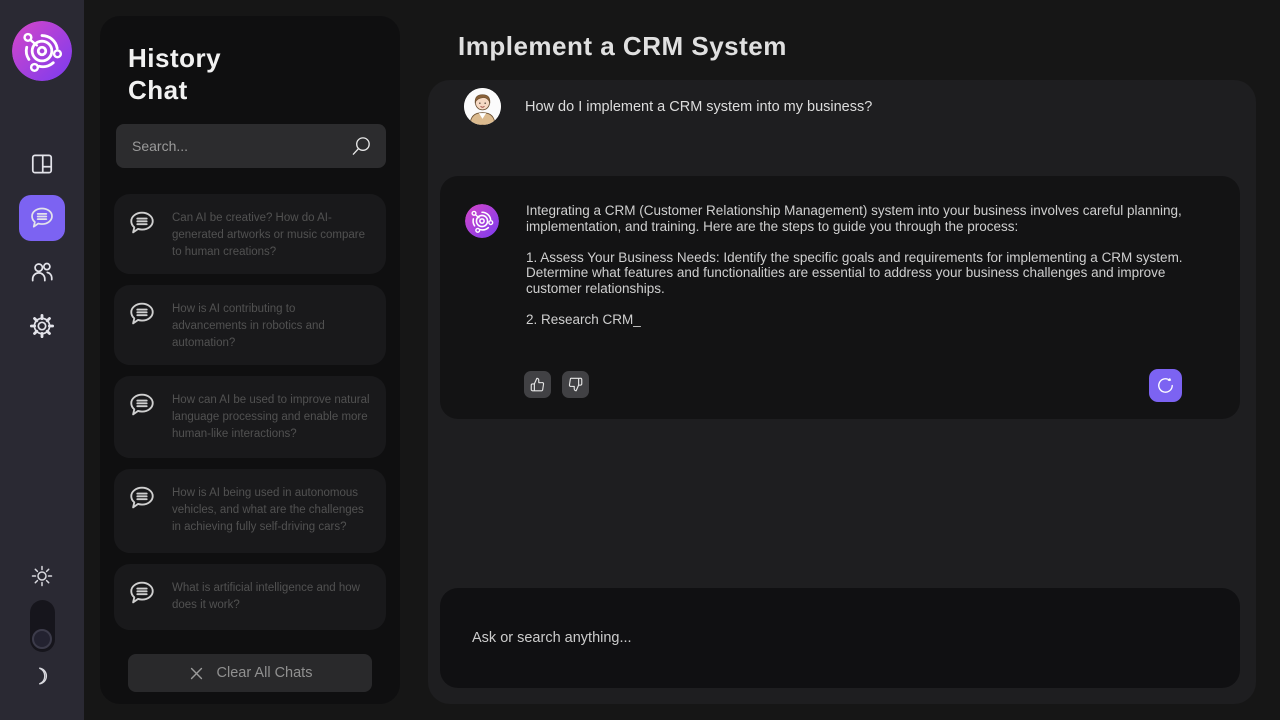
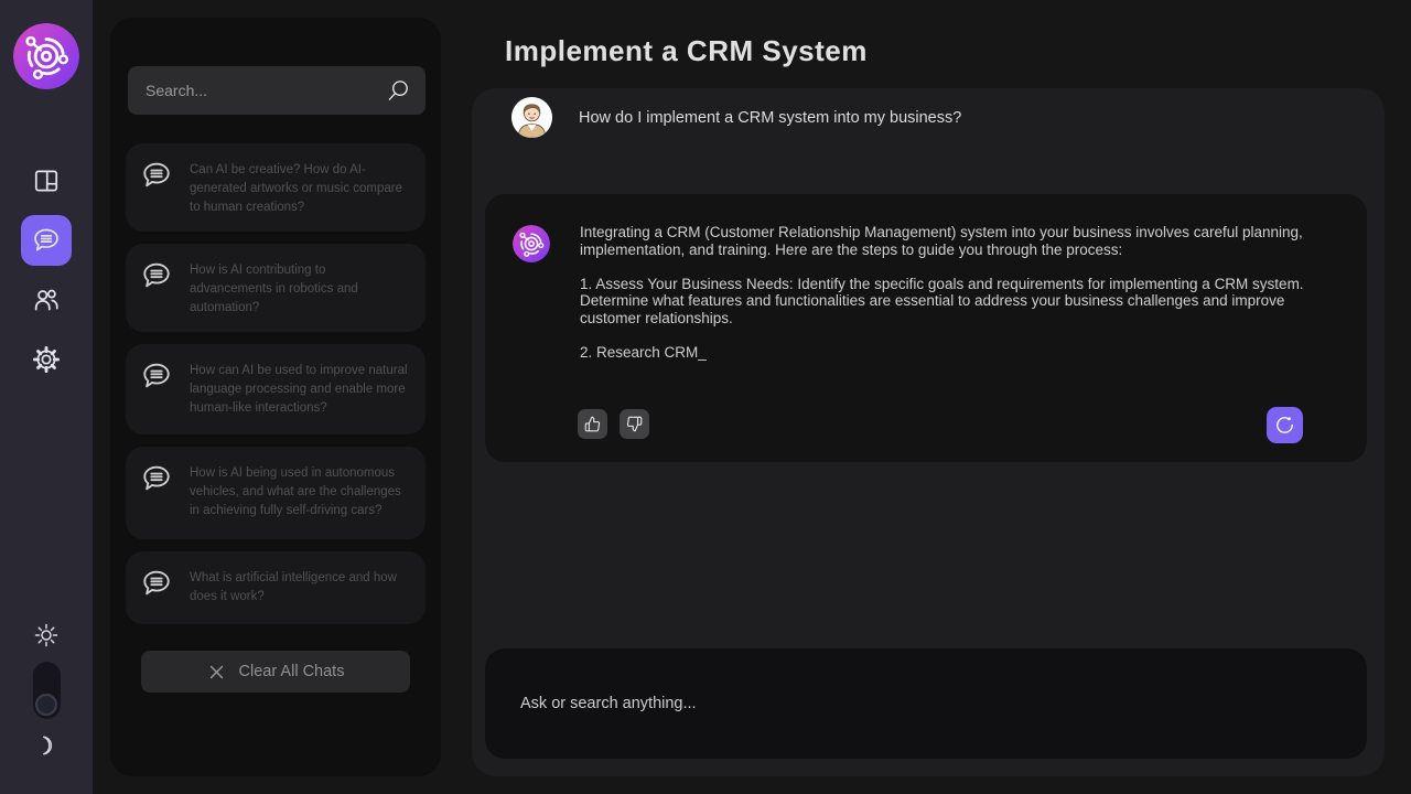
- History
- Chat
  Search...
  Can AI be creative? How do AI-generated artworks or music compare to human creations?
  How is AI contributing to advancements in robotics and automation?
  How can AI be used to improve natural language processing and enable more human-like interactions?
  How is AI being used in autonomous vehicles, and what are the challenges in achieving fully self-driving cars?
  What is artificial intelligence and how does it work?
  Clear All Chats
  Implement a CRM System
  How do I implement a CRM system into my business?
  Integrating a CRM (Customer Relationship Management) system into your business involves careful planning, implementation, and training. Here are the steps to guide you through the process:
  1. Assess Your Business Needs: Identify the specific goals and requirements for implementing a CRM system. Determine what features and functionalities are essential to address your business challenges and improve customer relationships.
  2. Research CRM_
  Ask or search anything...
